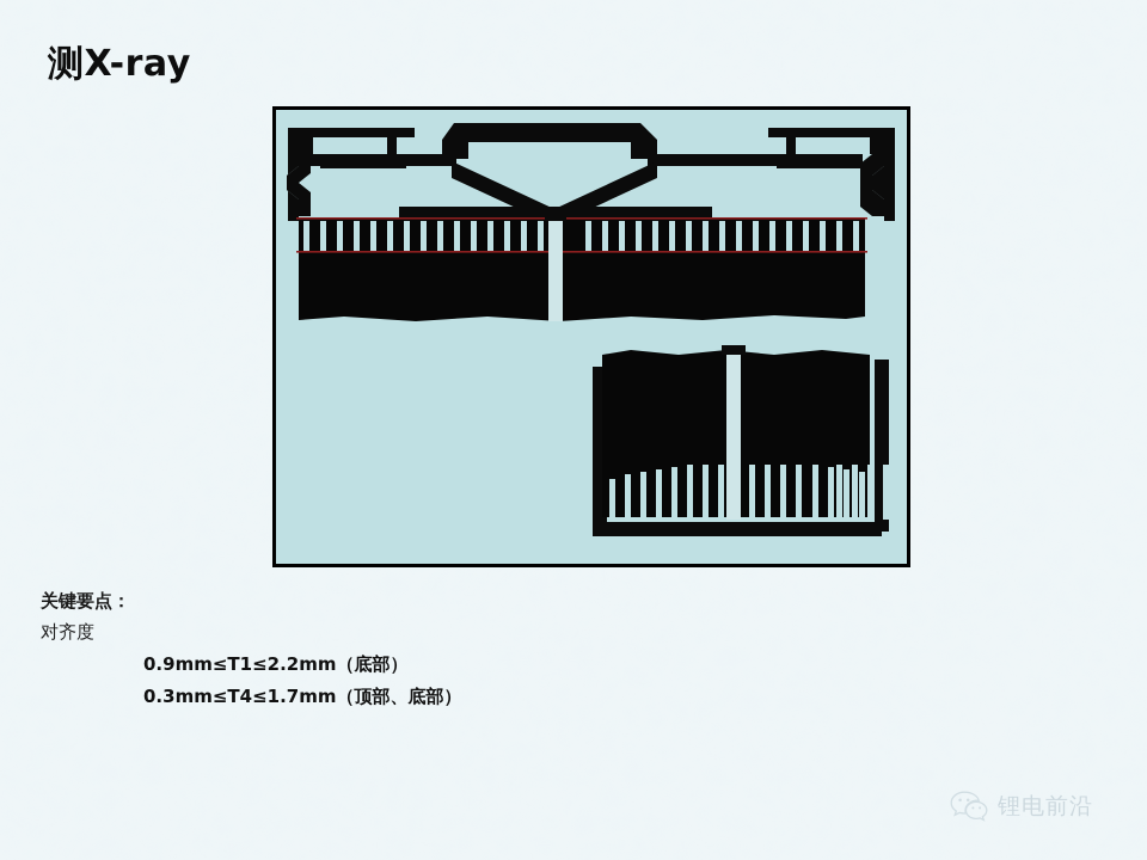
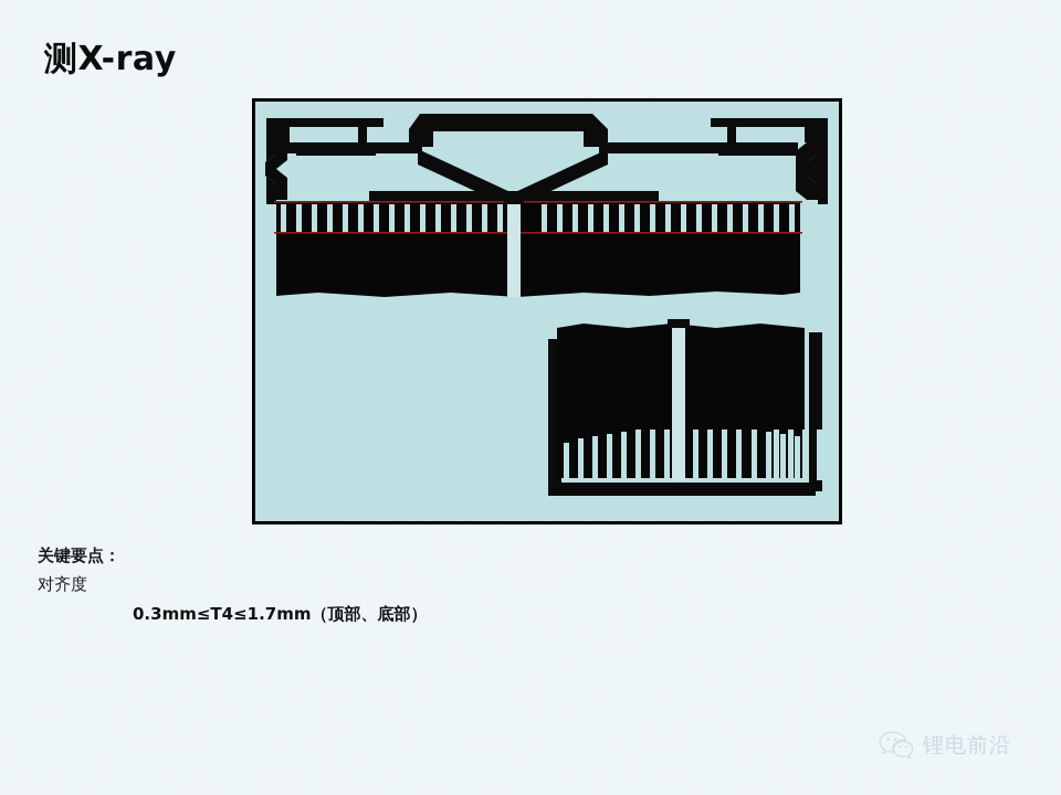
  测X-ray
  关键要点：
  对齐度
- 0.9mm≤T1≤2.2mm（底部）
  0.3mm≤T4≤1.7mm（顶部、底部）
  锂电前沿
